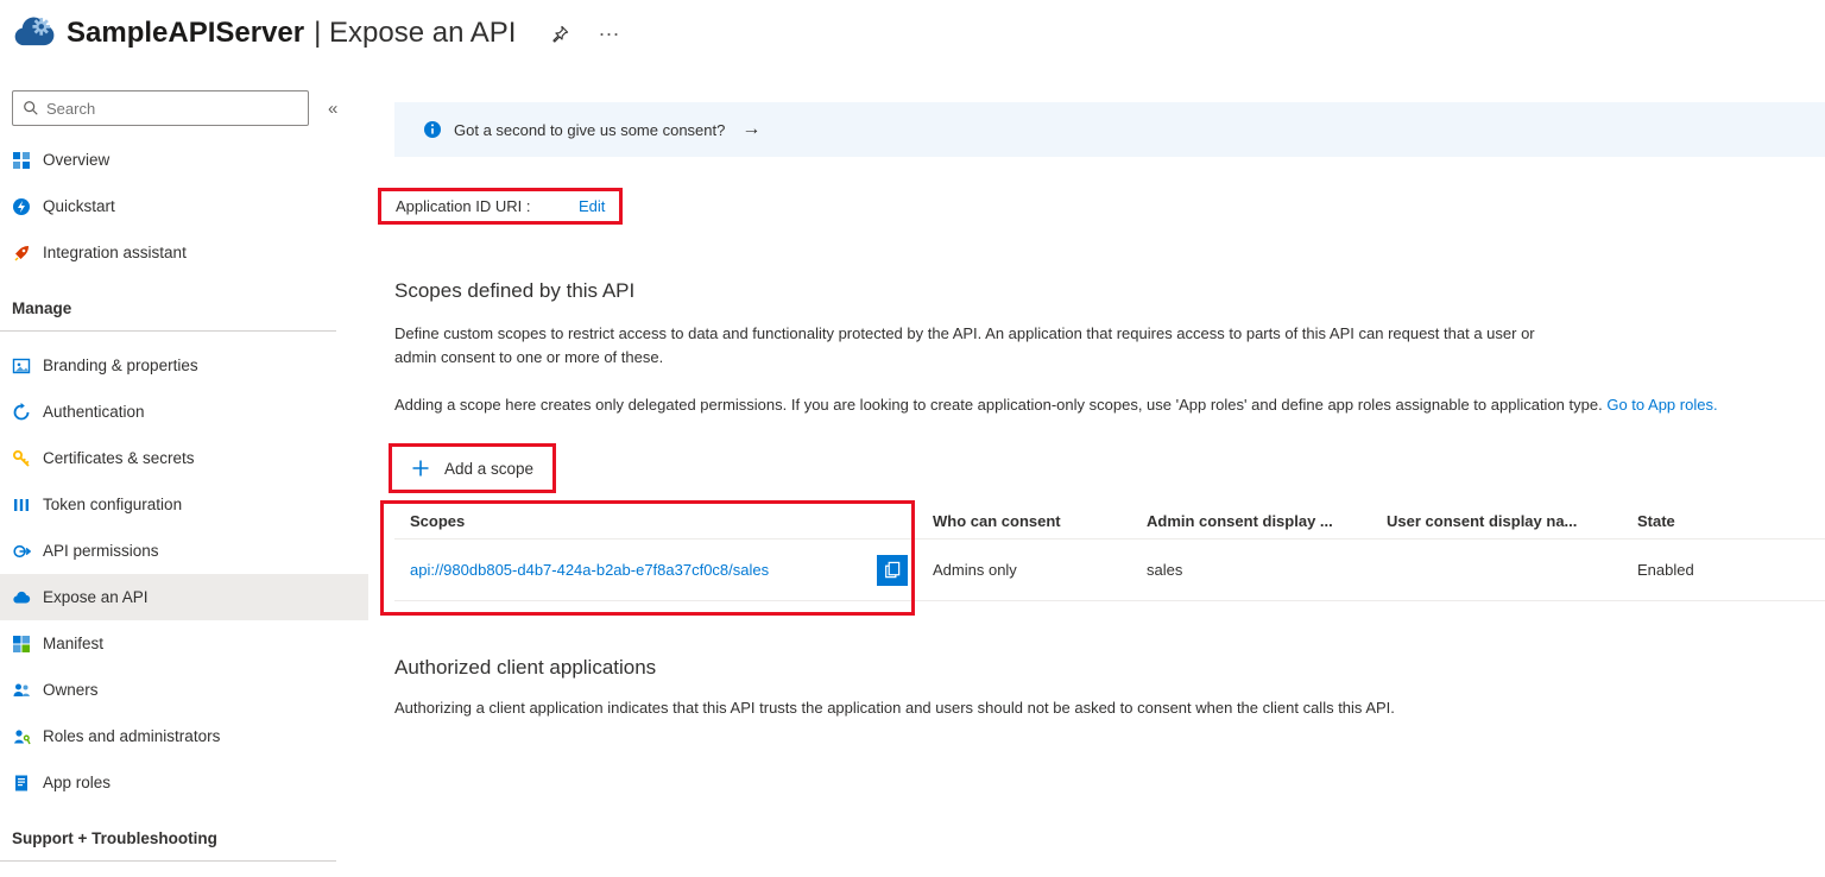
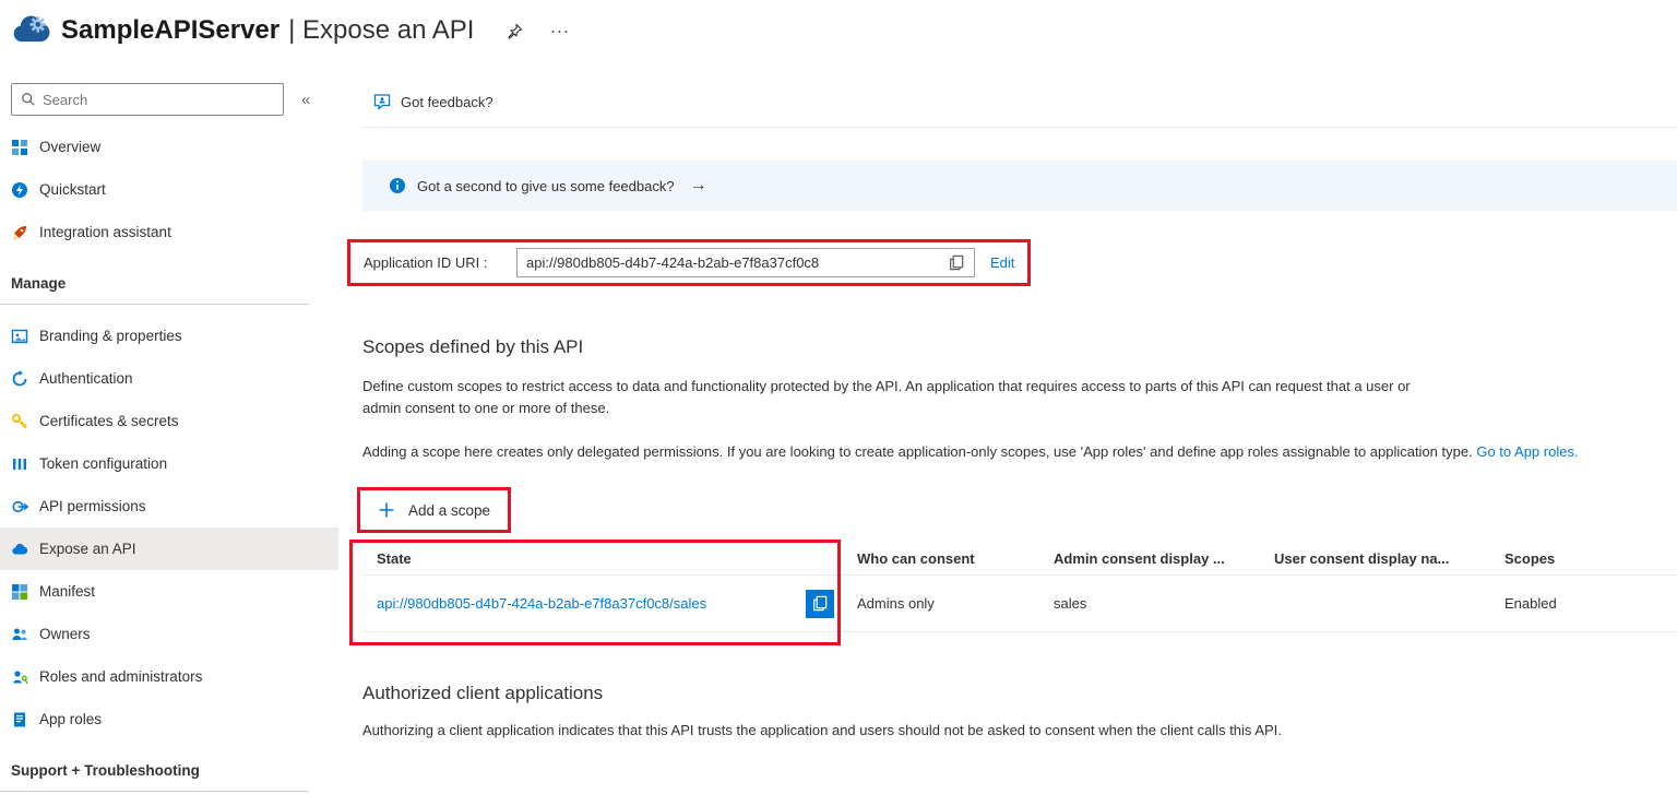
  SampleAPIServer
  | Expose an API
  ···
  Search
  «
  Overview
  Quickstart
  Integration assistant
  Manage
  Branding & properties
  Authentication
  Certificates & secrets
  Token configuration
  API permissions
  Expose an API
  Manifest
  Owners
  Roles and administrators
  App roles
  Support + Troubleshooting
+ Got feedback?
- Got a second to give us some consent?
+ Got a second to give us some feedback?
  →
  Application ID URI :
+ api://980db805-d4b7-424a-b2ab-e7f8a37cf0c8
  Edit
  Scopes defined by this API
  Define custom scopes to restrict access to data and functionality protected by the API. An application that requires access to parts of this API can request that a user or admin consent to one or more of these.
  Adding a scope here creates only delegated permissions. If you are looking to create application-only scopes, use 'App roles' and define app roles assignable to application type. Go to App roles.
  Add a scope
- Scopes
+ State
  Who can consent
  Admin consent display ...
  User consent display na...
- State
+ Scopes
  api://980db805-d4b7-424a-b2ab-e7f8a37cf0c8/sales
  Admins only
  sales
  Enabled
  Authorized client applications
  Authorizing a client application indicates that this API trusts the application and users should not be asked to consent when the client calls this API.
